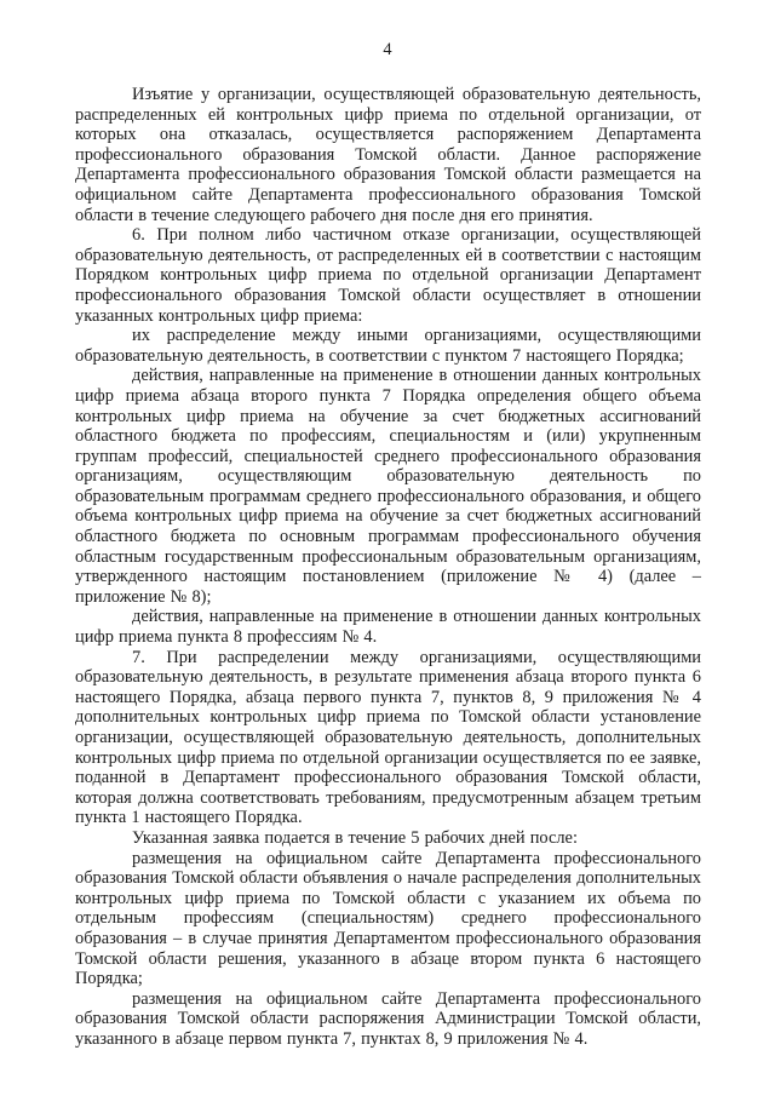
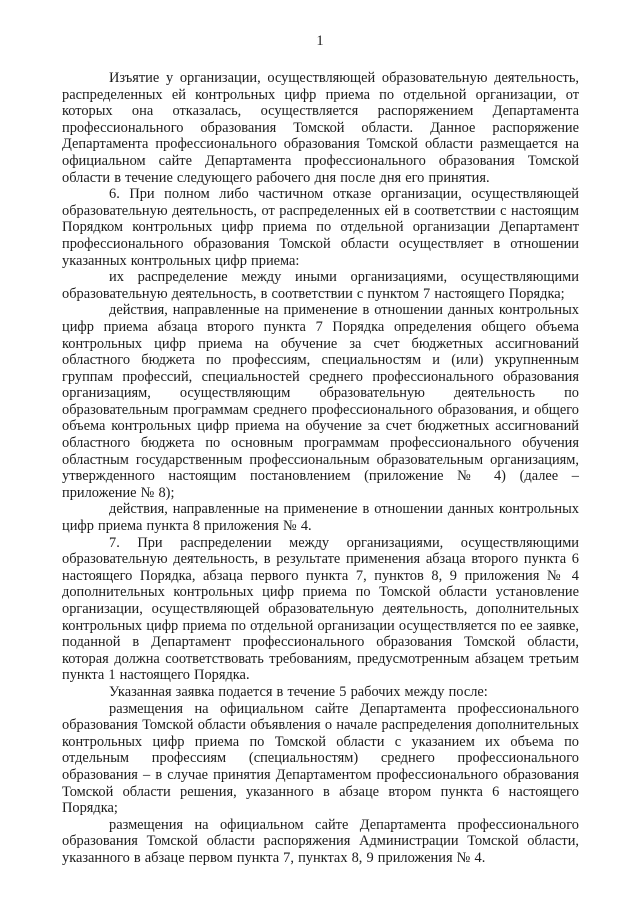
- 4
+ 1
  Изъятие у организации, осуществляющей образовательную деятельность, распределенных ей контрольных цифр приема по отдельной организации, от которых она отказалась, осуществляется распоряжением Департамента профессионального образования Томской области. Данное распоряжение Департамента профессионального образования Томской области размещается на официальном сайте Департамента профессионального образования Томской области в течение следующего рабочего дня после дня его принятия.
  6. При полном либо частичном отказе организации, осуществляющей образовательную деятельность, от распределенных ей в соответствии с настоящим Порядком контрольных цифр приема по отдельной организации Департамент профессионального образования Томской области осуществляет в отношении указанных контрольных цифр приема:
  их распределение между иными организациями, осуществляющими образовательную деятельность, в соответствии с пунктом 7 настоящего Порядка;
  действия, направленные на применение в отношении данных контрольных цифр приема абзаца второго пункта 7 Порядка определения общего объема контрольных цифр приема на обучение за счет бюджетных ассигнований областного бюджета по профессиям, специальностям и (или) укрупненным группам профессий, специальностей среднего профессионального образования организациям, осуществляющим образовательную деятельность по образовательным программам среднего профессионального образования, и общего объема контрольных цифр приема на обучение за счет бюджетных ассигнований областного бюджета по основным программам профессионального обучения областным государственным профессиональным образовательным организациям, утвержденного настоящим постановлением (приложение № 4) (далее – приложение № 8);
- действия, направленные на применение в отношении данных контрольных цифр приема пункта 8 профессиям № 4.
+ действия, направленные на применение в отношении данных контрольных цифр приема пункта 8 приложения № 4.
  7. При распределении между организациями, осуществляющими образовательную деятельность, в результате применения абзаца второго пункта 6 настоящего Порядка, абзаца первого пункта 7, пунктов 8, 9 приложения № 4 дополнительных контрольных цифр приема по Томской области установление организации, осуществляющей образовательную деятельность, дополнительных контрольных цифр приема по отдельной организации осуществляется по ее заявке, поданной в Департамент профессионального образования Томской области, которая должна соответствовать требованиям, предусмотренным абзацем третьим пункта 1 настоящего Порядка.
- Указанная заявка подается в течение 5 рабочих дней после:
+ Указанная заявка подается в течение 5 рабочих между после:
  размещения на официальном сайте Департамента профессионального образования Томской области объявления о начале распределения дополнительных контрольных цифр приема по Томской области с указанием их объема по отдельным профессиям (специальностям) среднего профессионального образования – в случае принятия Департаментом профессионального образования Томской области решения, указанного в абзаце втором пункта 6 настоящего Порядка;
  размещения на официальном сайте Департамента профессионального образования Томской области распоряжения Администрации Томской области, указанного в абзаце первом пункта 7, пунктах 8, 9 приложения № 4.
